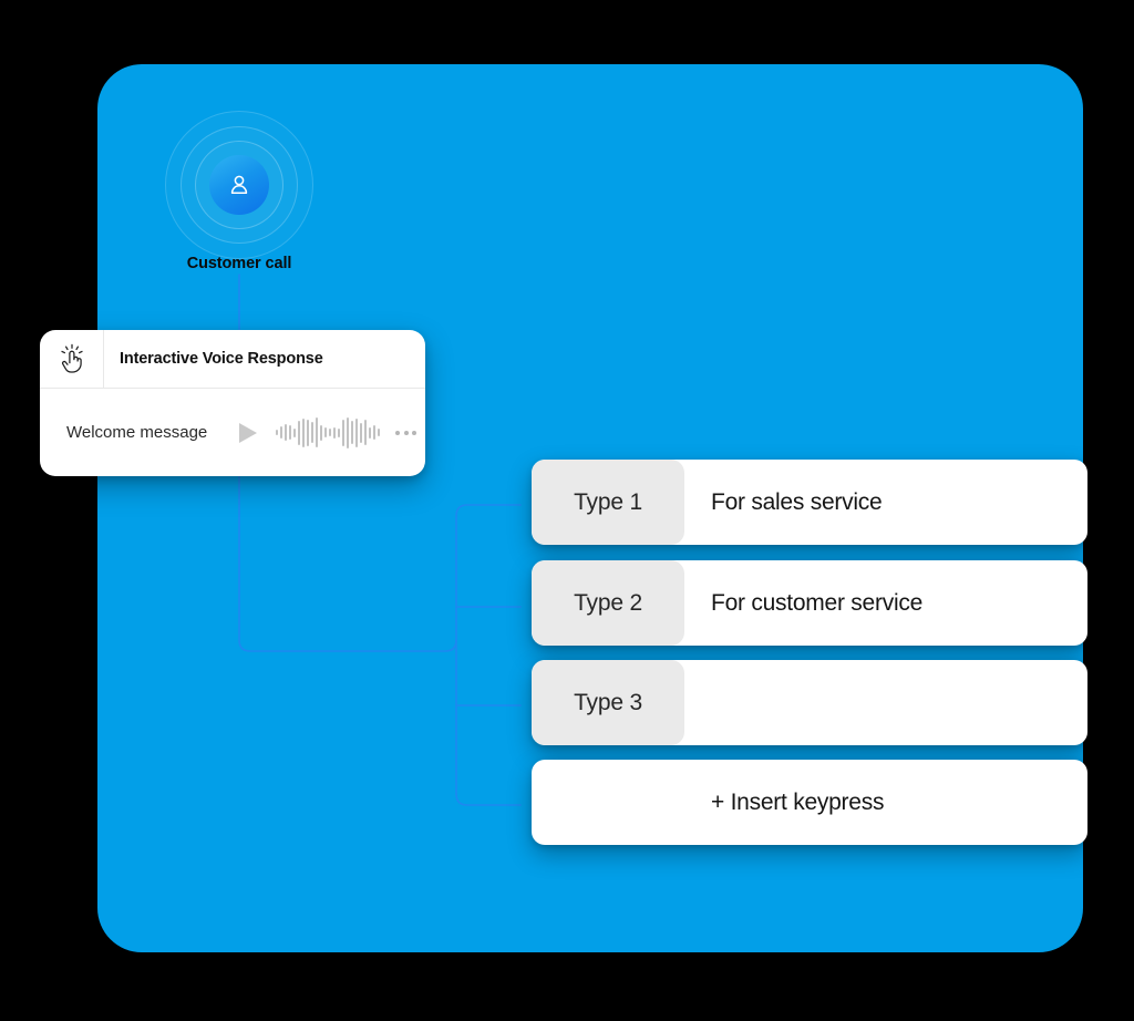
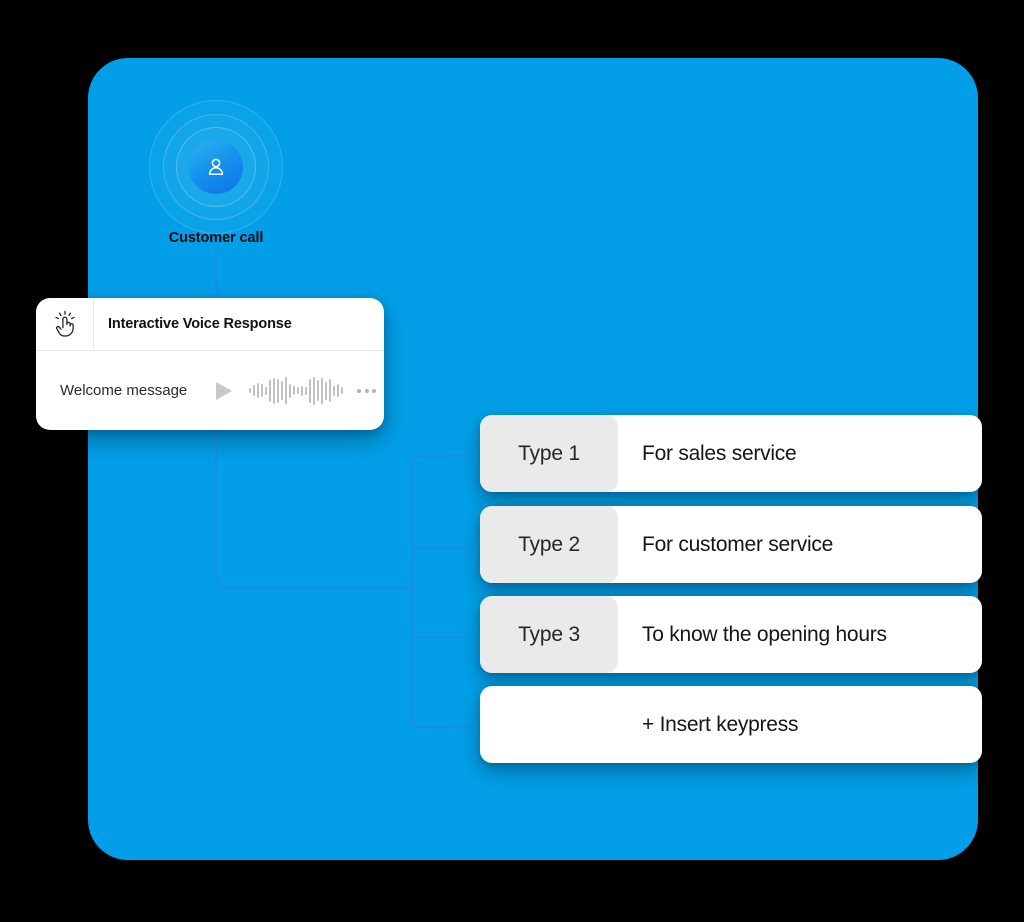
  Customer call
  Interactive Voice Response
  Welcome message
  Type 1
  For sales service
  Type 2
  For customer service
  Type 3
+ To know the opening hours
  + Insert keypress
